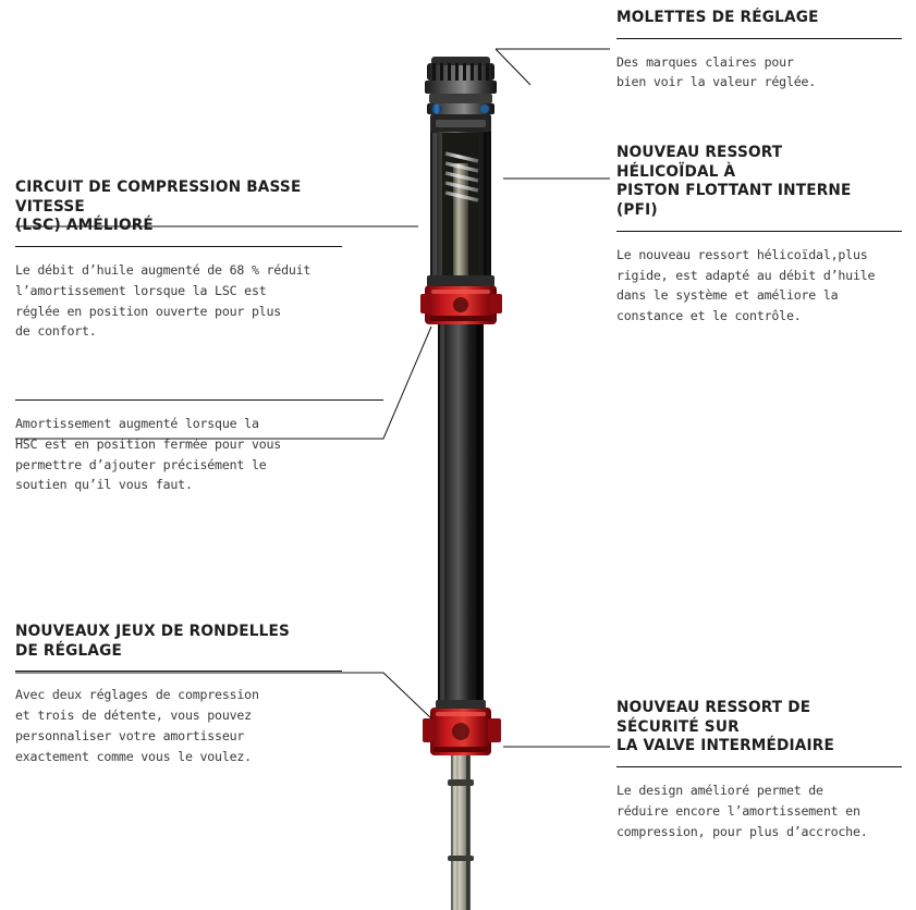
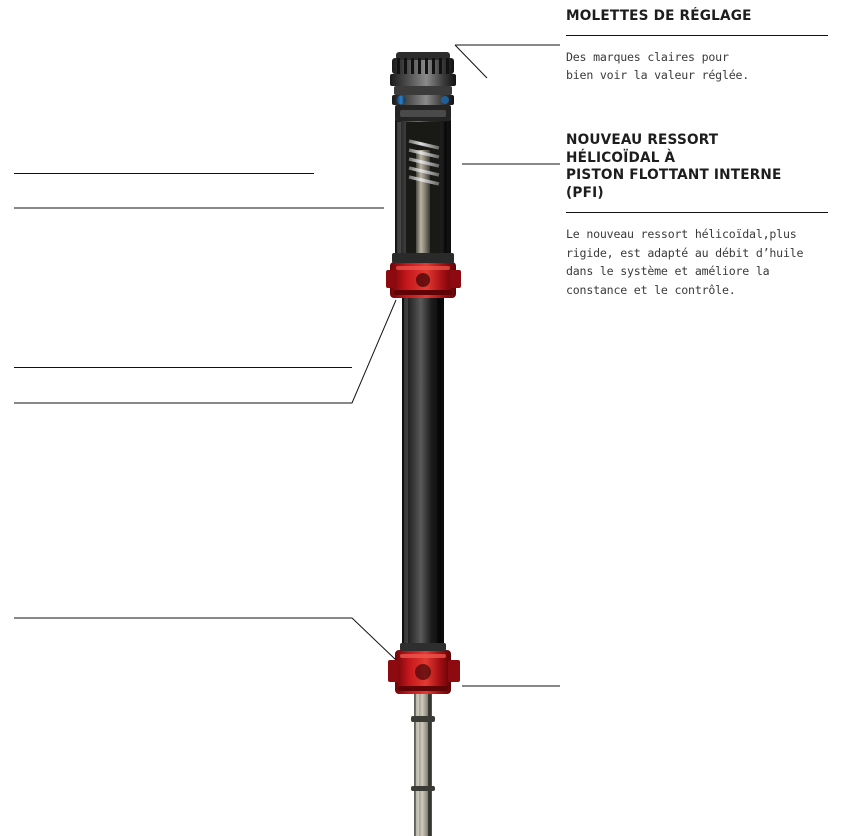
  MOLETTES DE RÉGLAGE
  Des marques claires pour
  bien voir la valeur réglée.
  NOUVEAU RESSORT HÉLICOÏDAL À
  PISTON FLOTTANT INTERNE (PFI)
  Le nouveau ressort hélicoïdal,plus
  rigide, est adapté au débit d’huile
  dans le système et améliore la
  constance et le contrôle.
- NOUVEAU RESSORT DE SÉCURITÉ SUR
- LA VALVE INTERMÉDIAIRE
- Le design amélioré permet de
- réduire encore l’amortissement en
- compression, pour plus d’accroche.
- CIRCUIT DE COMPRESSION BASSE VITESSE
- (LSC) AMÉLIORÉ
- Le débit d’huile augmenté de 68 % réduit
- l’amortissement lorsque la LSC est
- réglée en position ouverte pour plus
- de confort.
- Amortissement augmenté lorsque la
- HSC est en position fermée pour vous
- permettre d’ajouter précisément le
- soutien qu’il vous faut.
- NOUVEAUX JEUX DE RONDELLES
- DE RÉGLAGE
- Avec deux réglages de compression
- et trois de détente, vous pouvez
- personnaliser votre amortisseur
- exactement comme vous le voulez.
